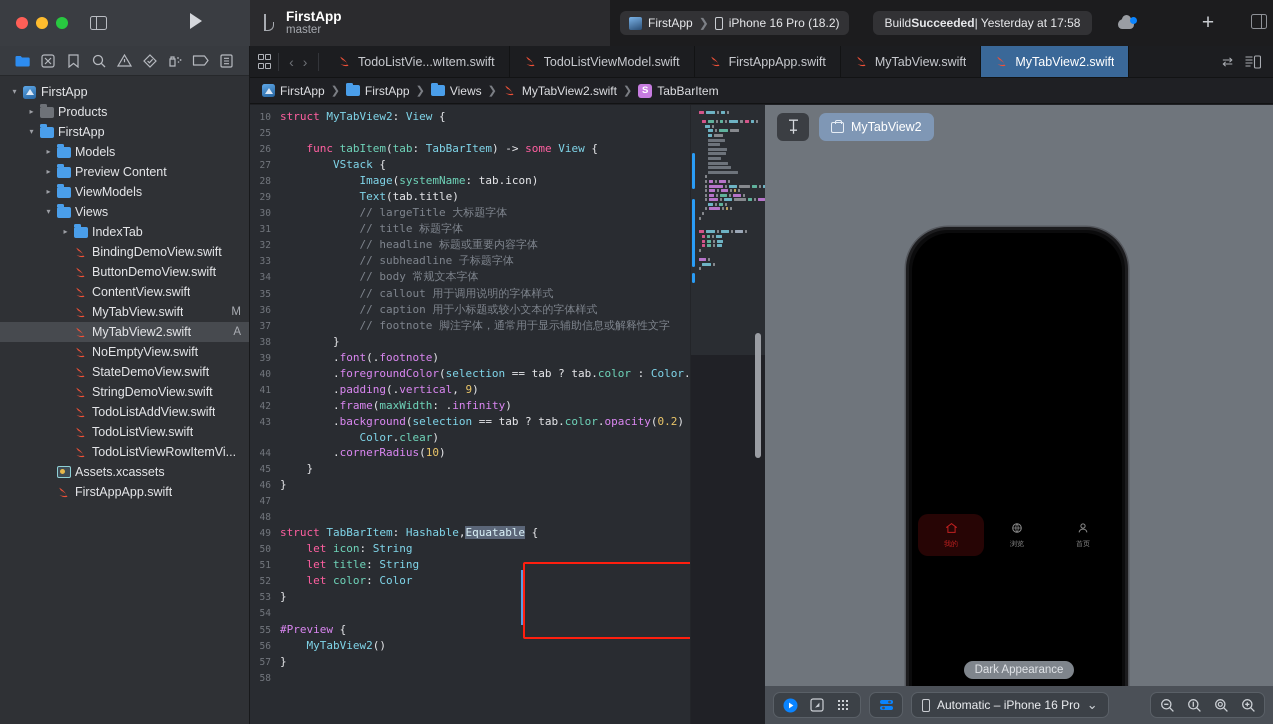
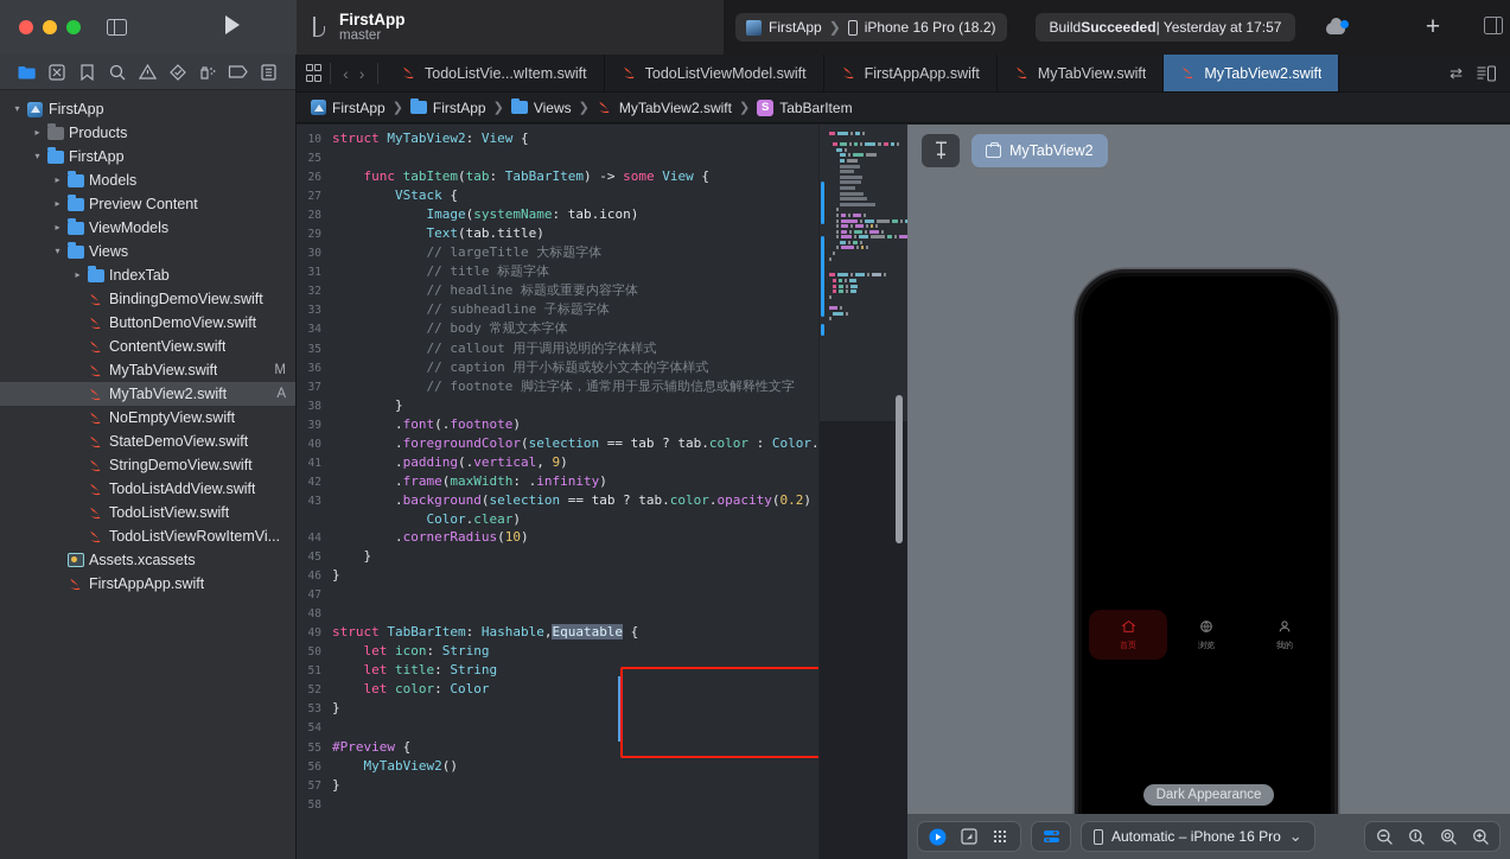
  FirstApp
  master
  FirstApp
  ❯
  iPhone 16 Pro (18.2)
  Build
  Succeeded
- | Yesterday at 17:58
+ | Yesterday at 17:57
  +
  FirstApp
  Products
  FirstApp
  Models
  Preview Content
  ViewModels
  Views
  IndexTab
  BindingDemoView.swift
  ButtonDemoView.swift
  ContentView.swift
  MyTabView.swift
  M
  MyTabView2.swift
  A
  NoEmptyView.swift
  StateDemoView.swift
  StringDemoView.swift
  TodoListAddView.swift
  TodoListView.swift
  TodoListViewRowItemVi...
  Assets.xcassets
  FirstAppApp.swift
  ‹
  ›
  TodoListVie...wItem.swift
  TodoListViewModel.swift
  FirstAppApp.swift
  MyTabView.swift
  MyTabView2.swift
  ⇄
  FirstApp
  ❯
  FirstApp
  ❯
  Views
  ❯
  MyTabView2.swift
  ❯
  S
  TabBarItem
  10 struct MyTabView2: View { 25 26 func tabItem(tab: TabBarItem) -> some View { 27 VStack { 28 Image(systemName: tab.icon) 29 Text(tab.title) 30 // largeTitle 大标题字体 31 // title 标题字体 32 // headline 标题或重要内容字体 33 // subheadline 子标题字体 34 // body 常规文本字体 35 // callout 用于调用说明的字体样式 36 // caption 用于小标题或较小文本的字体样式 37 // footnote 脚注字体，通常用于显示辅助信息或解释性文字 38 } 39 .font(.footnote) 40 .foregroundColor(selection == tab ? tab.color : Color. 41 .padding(.vertical, 9) 42 .frame(maxWidth: .infinity) 43 .background(selection == tab ? tab.color.opacity(0.2) Color.clear) 44 .cornerRadius(10) 45 } 46 } 47 48 49 struct TabBarItem: Hashable,Equatable { 50 let icon: String 51 let title: String 52 let color: Color 53 } 54 55 #Preview { 56 MyTabView2() 57 } 58
  MyTabView2
- 我的
+ 首页
  浏览
- 首页
+ 我的
  Dark Appearance
  Automatic – iPhone 16 Pro
  ⌄
